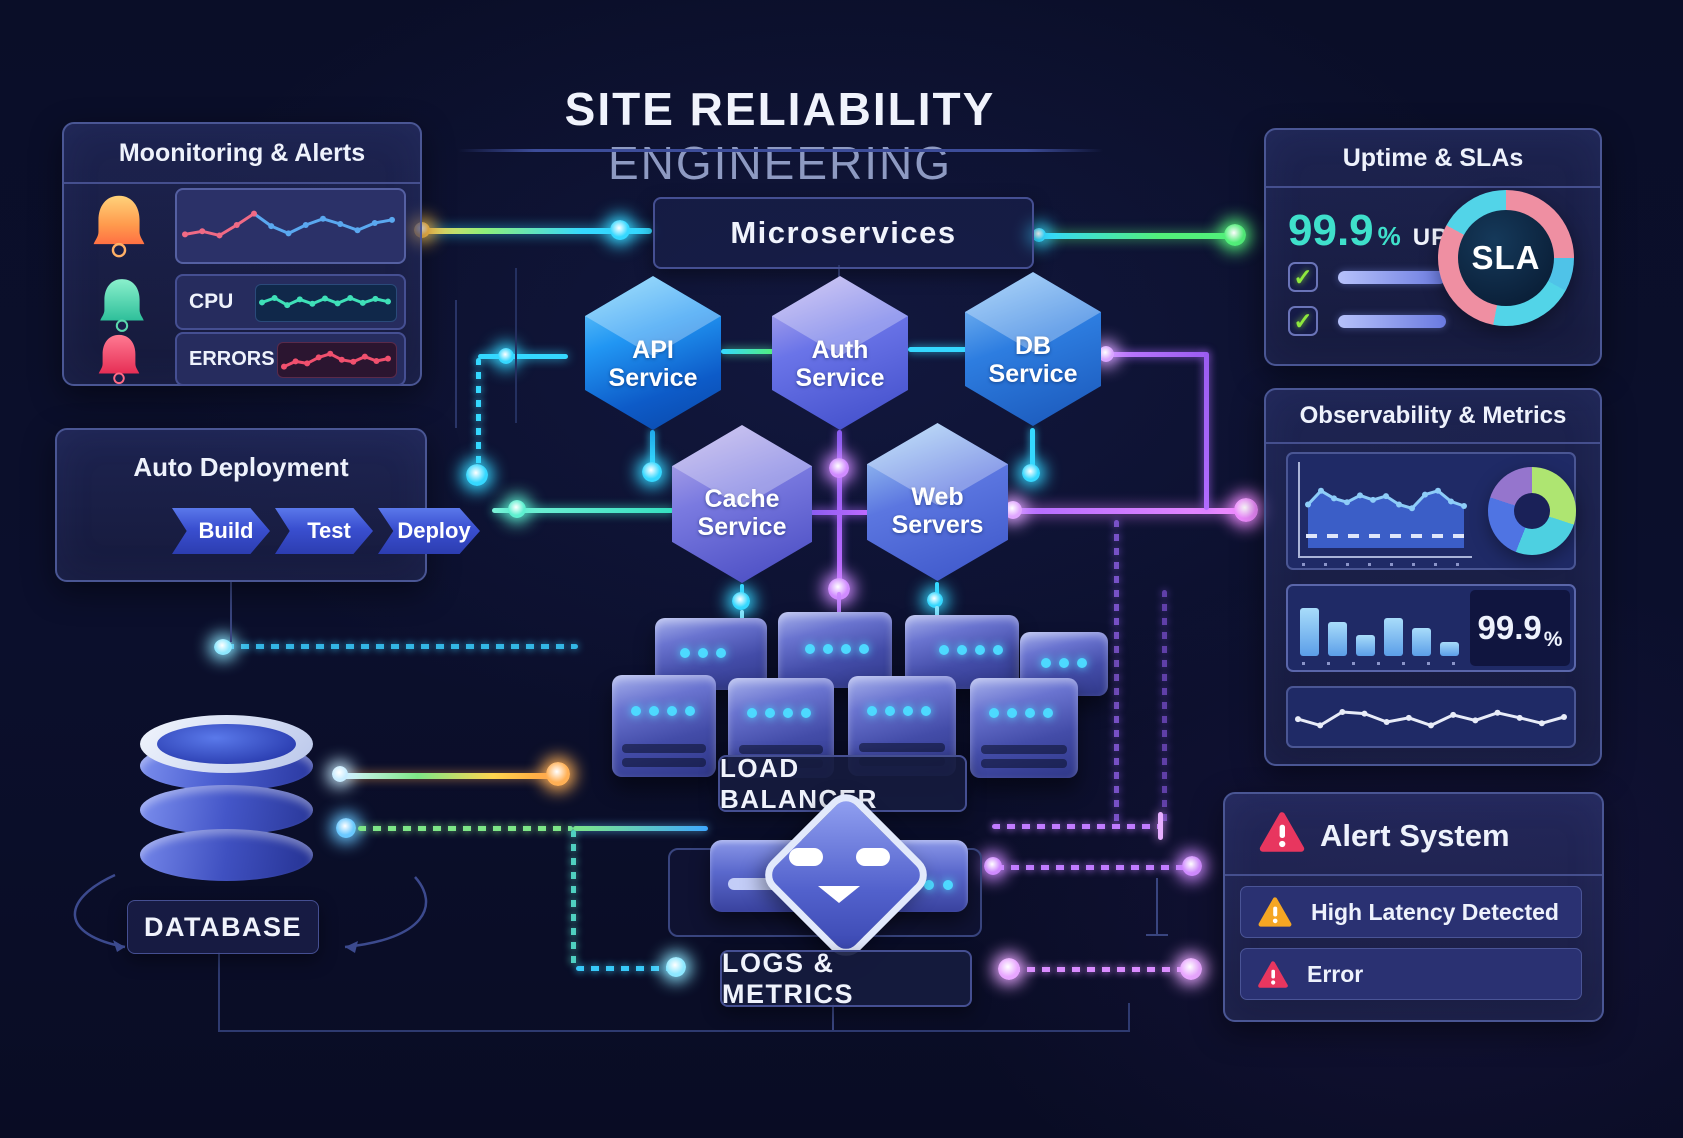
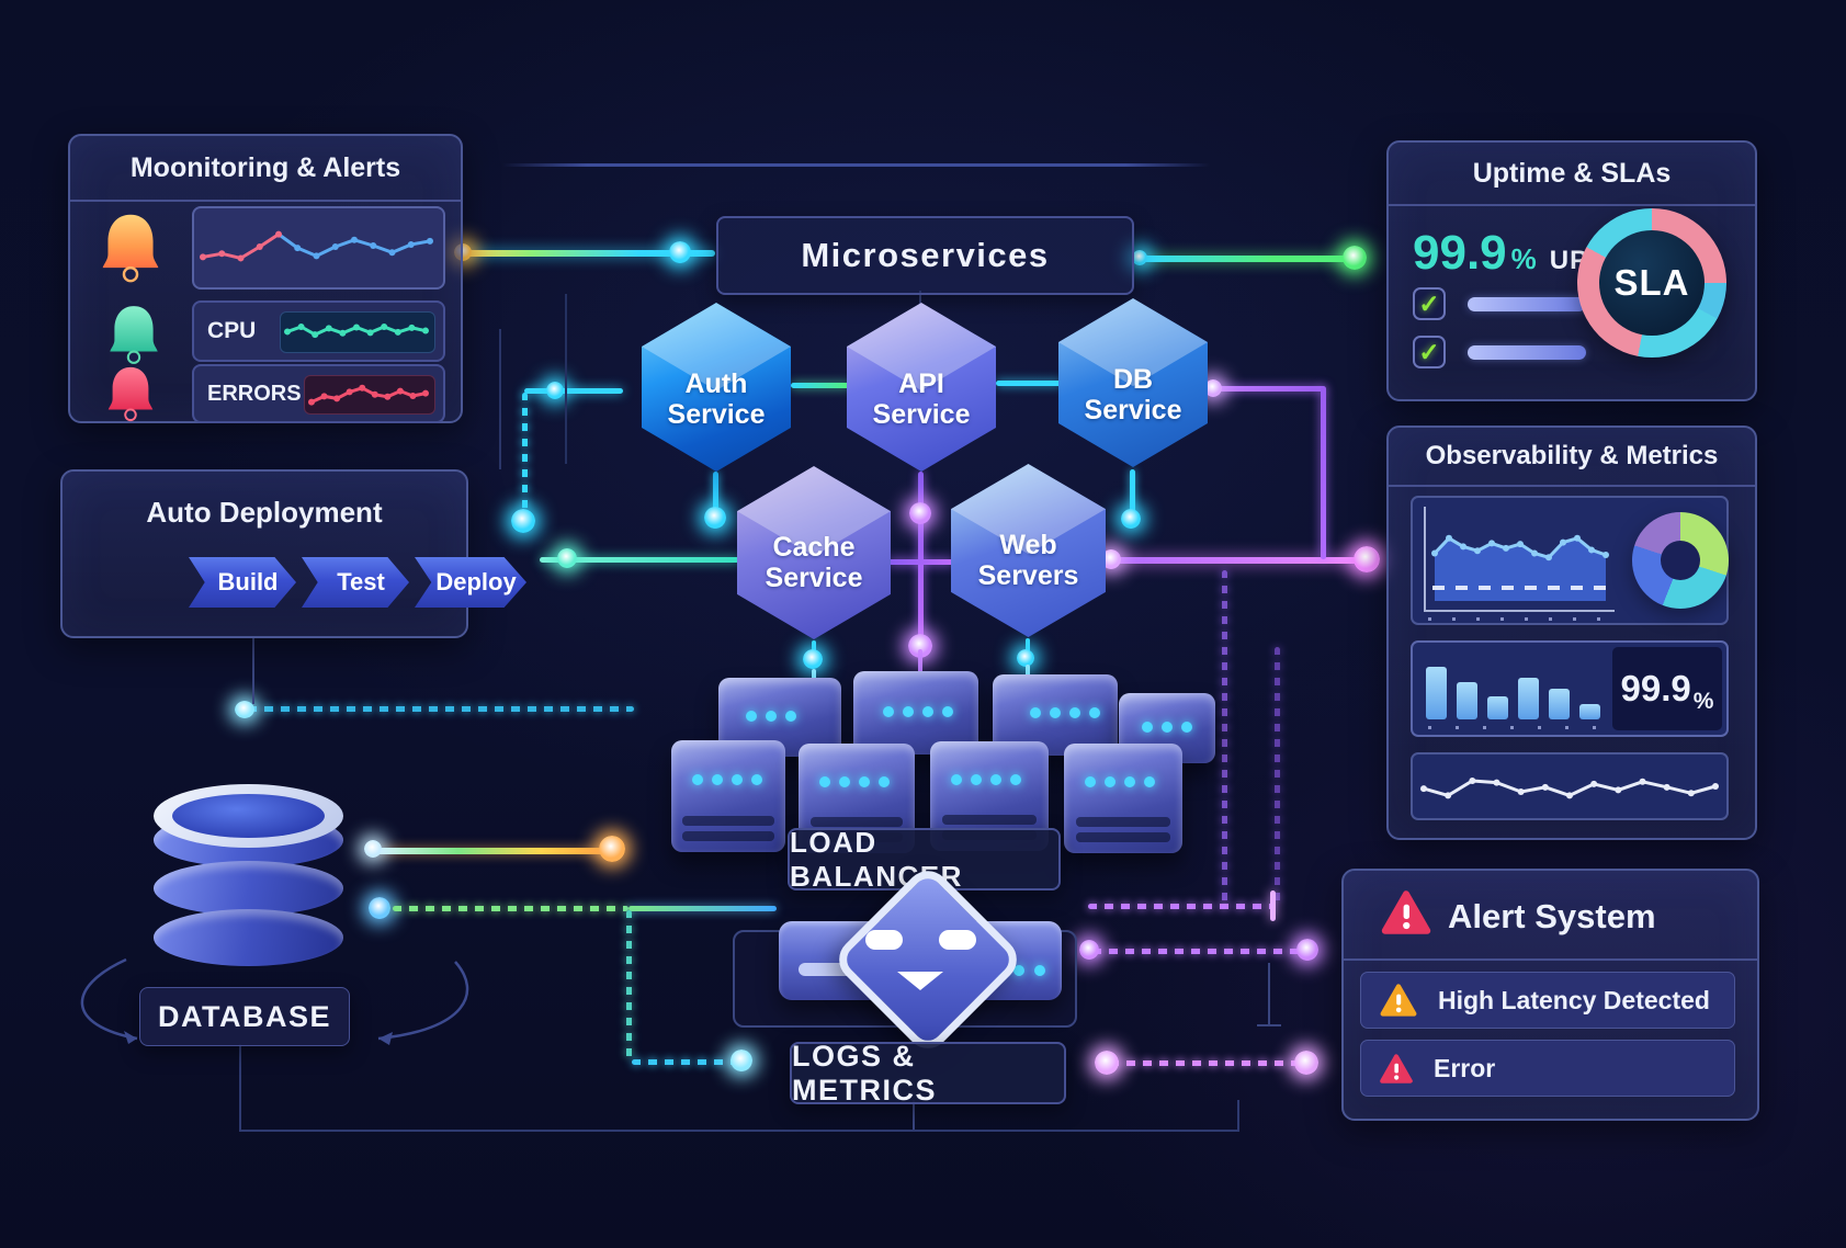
- SITE RELIABILITY ENGINEERING
  Moonitoring & Alerts
  CPU
  ERRORS
  Auto Deployment
  Build
  Test
  Deploy
  Microservices
- API
+ Auth
  Service
- Auth
+ API
  Service
  DB
  Service
  Cache
  Service
  Web
  Servers
  LOAD BALANCR
  LOGS & METRICS
  DATABASE
  Uptime & SLAs
  99.9
  %
  ✓
  ✓
  SLA
  Observability & Metrics
  99.9
  %
  Alert System
  High Latency Detected
  Error
